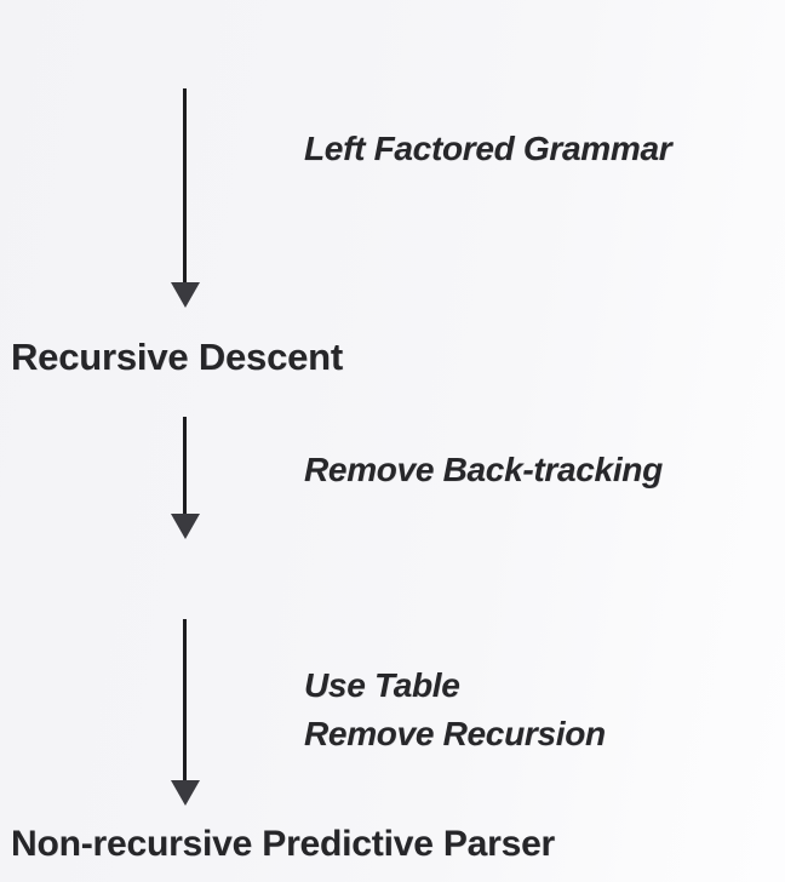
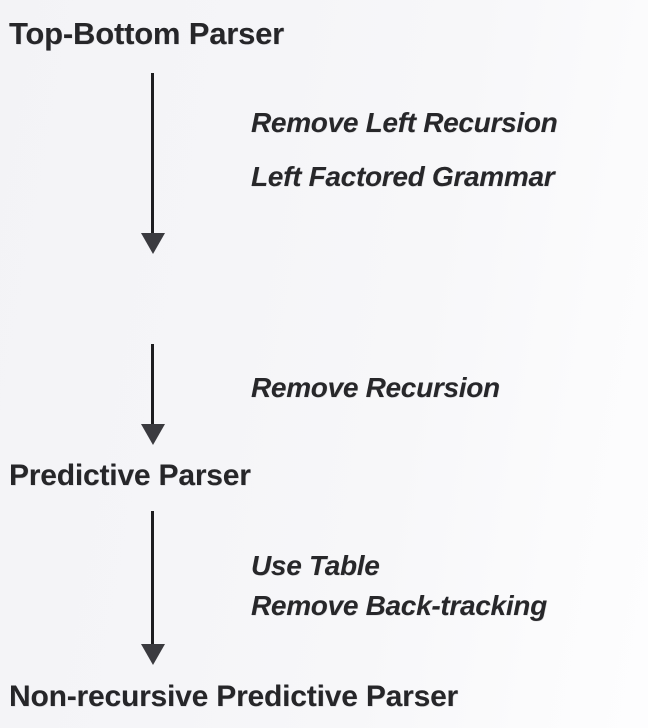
+ Top-Bottom Parser
+ Remove Left Recursion
  Left Factored Grammar
- Recursive Descent
- Remove Back-tracking
+ Remove Recursion
+ Predictive Parser
  Use Table
- Remove Recursion
+ Remove Back-tracking
  Non-recursive Predictive Parser
